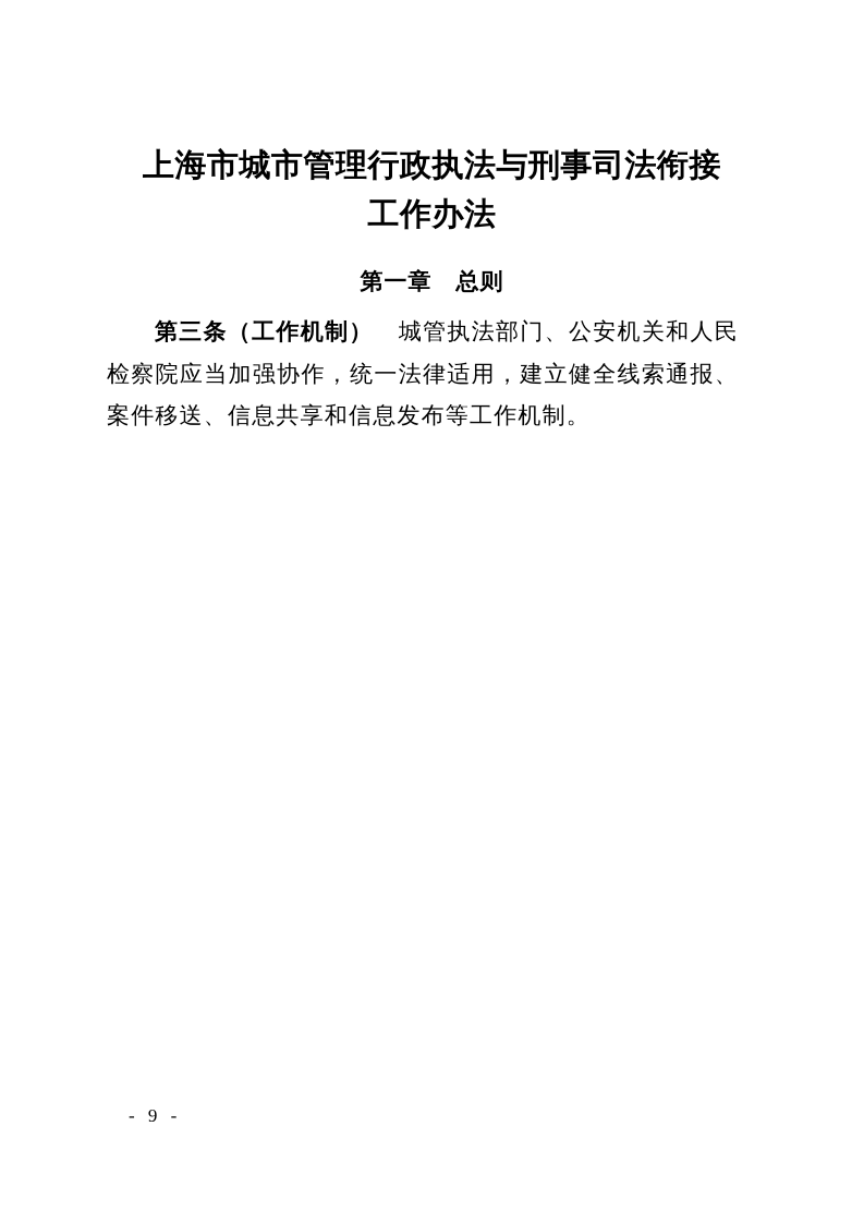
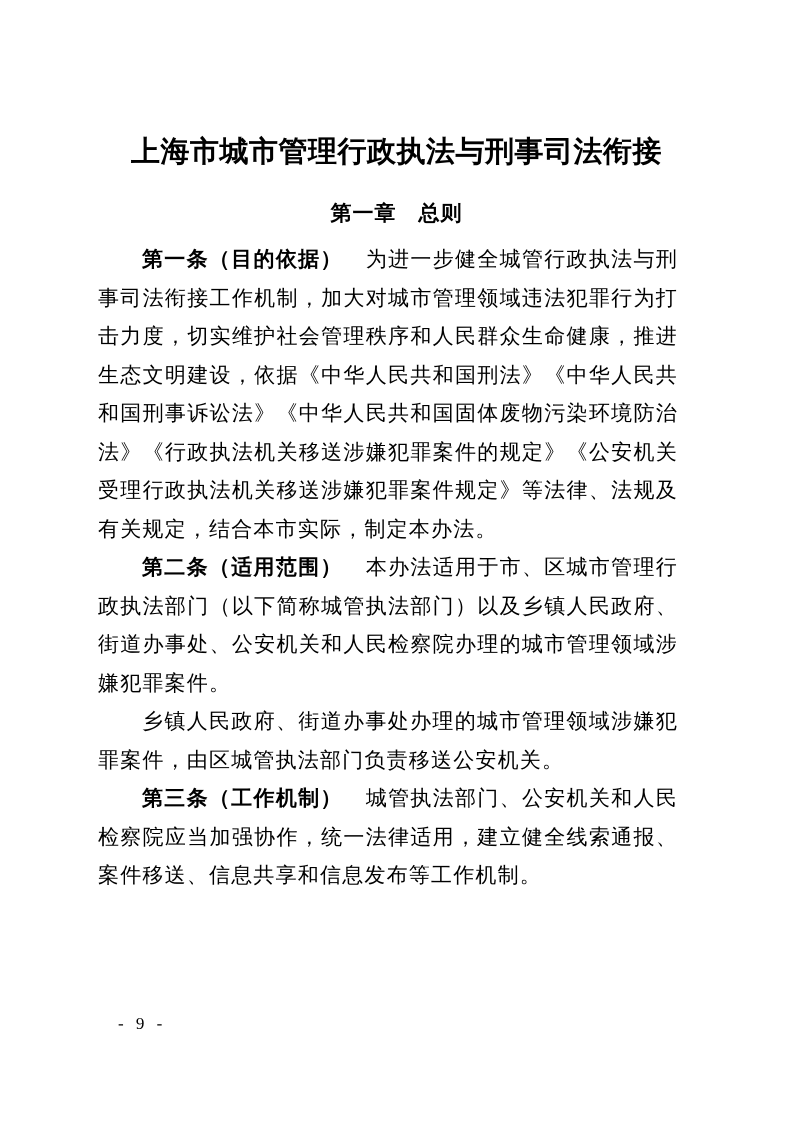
  上海市城市管理行政执法与刑事司法衔接
- 工作办法
  第一章 总则
+ 第一条（目的依据） 为进一步健全城管行政执法与刑事司法衔接工作机制，加大对城市管理领域违法犯罪行为打击力度，切实维护社会管理秩序和人民群众生命健康，推进生态文明建设，依据《中华人民共和国刑法》《中华人民共和国刑事诉讼法》《中华人民共和国固体废物污染环境防治法》《行政执法机关移送涉嫌犯罪案件的规定》《公安机关受理行政执法机关移送涉嫌犯罪案件规定》等法律、法规及有关规定，结合本市实际，制定本办法。
+ 第二条（适用范围） 本办法适用于市、区城市管理行政执法部门（以下简称城管执法部门）以及乡镇人民政府、街道办事处、公安机关和人民检察院办理的城市管理领域涉嫌犯罪案件。
+ 乡镇人民政府、街道办事处办理的城市管理领域涉嫌犯罪案件，由区城管执法部门负责移送公安机关。
  第三条（工作机制） 城管执法部门、公安机关和人民检察院应当加强协作，统一法律适用，建立健全线索通报、案件移送、信息共享和信息发布等工作机制。
  - 9 -
